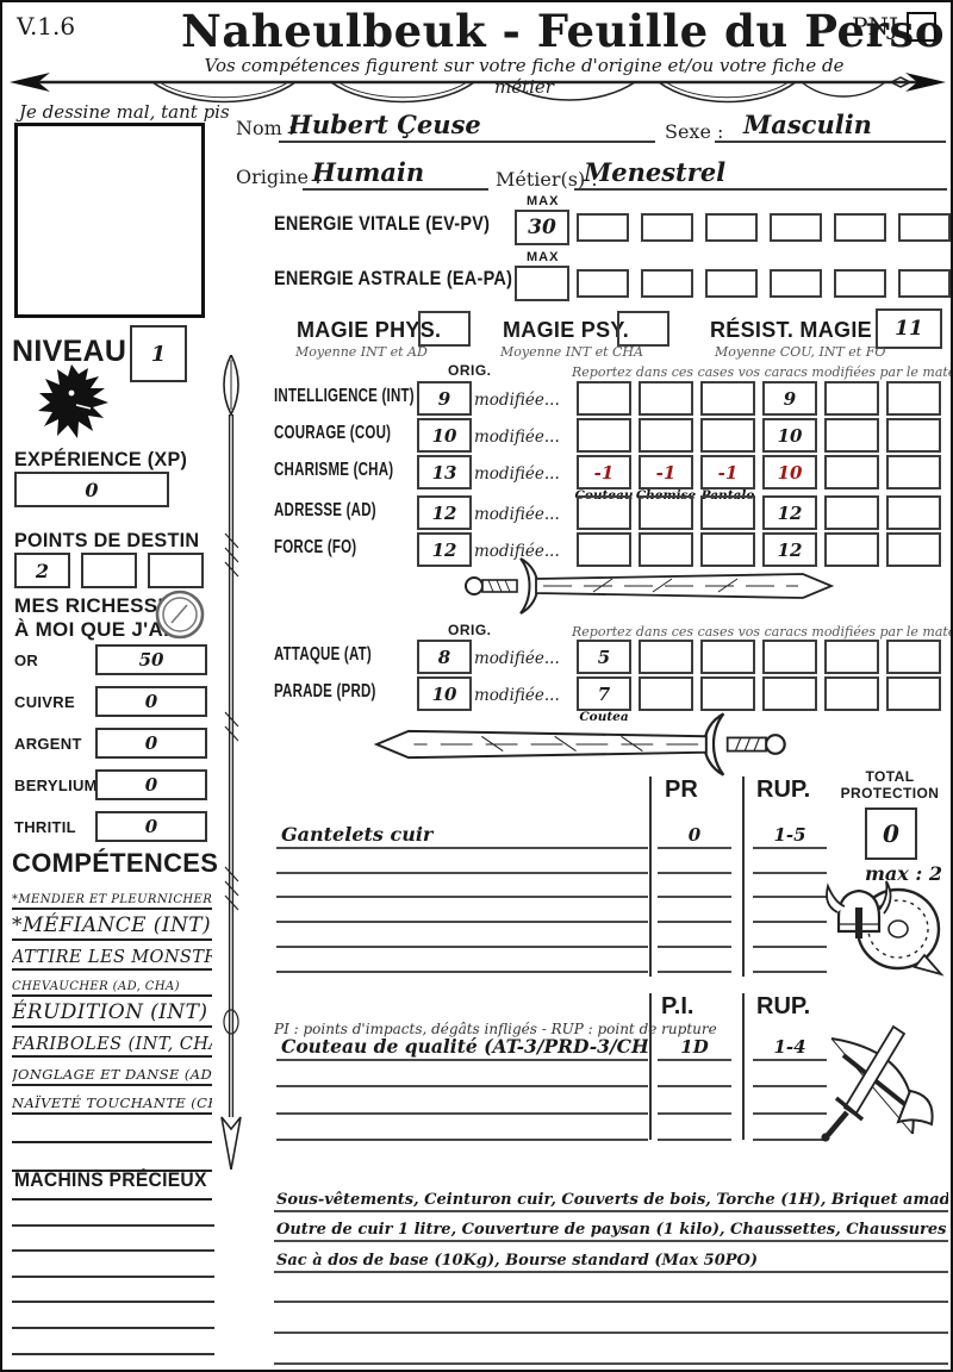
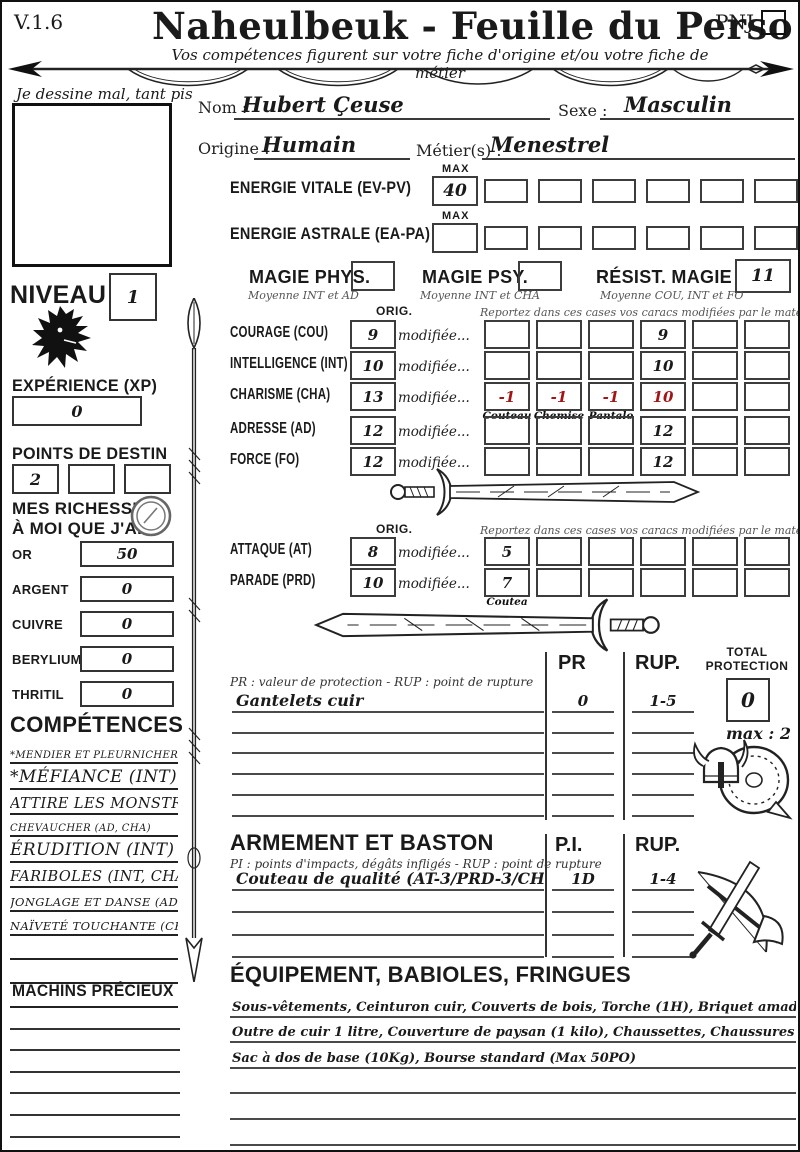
  V.1.6
  Naheulbeuk - Feuille du Pe
  Vos compétences figurent sur votre fiche d'origine et/ou votre fiche de métier
  PNJ
  Je dessine mal, tant pis
  NIVEAU
  1
  EXPÉRIENCE (XP)
  0
  POINTS DE DESTIN
  2
  MES RICHESS
  À MOI QUE J'A
  OR
  50
- CUIVRE
+ ARGENT
  0
- ARGENT
+ CUIVRE
  0
  BERYLIUM
  0
  THRITIL
  0
  COMPÉTENCES
  *MENDIER ET PLEURNICHER
  *MÉFIANCE (INT)
  ATTIRE LES MONSTR
  CHEVAUCHER (AD, CHA)
  ÉRUDITION (INT)
  FARIBOLES (INT, CH
  JONGLAGE ET DANSE (AD
  NAÏVETÉ TOUCHANTE (C
  MACHINS PRÉCIEUX
  Nom :
  Hubert Çeuse
  Sexe :
  Masculin
  Origine :
  Humain
  Métier(s) :
  Menestrel
  ENERGIE VITALE (EV-PV)
  MAX
- 30
+ 40
  ENERGIE ASTRALE (EA-PA)
  MAX
  MAGIE PHYS.
  Moyenne INT et AD
  MAGIE PSY.
  Moyenne INT et CHA
  RÉSIST. MAGIE
  11
  Moyenne COU, INT et FO
  ORIG.
  Reportez dans ces cases vos caracs modifiées par le mat
- INTELLIGENCE (INT)
+ COURAGE (COU)
  9
  modifiée...
  9
- COURAGE (COU)
+ INTELLIGENCE (INT)
  10
  modifiée...
  10
  CHARISME (CHA)
  13
  modifiée...
  -1
  Couteau
  -1
  Chemise
  -1
  Pantalo
  10
  ADRESSE (AD)
  12
  modifiée...
  12
  FORCE (FO)
  12
  modifiée...
  12
  ORIG.
  Reportez dans ces cases vos caracs modifiées par le mat
  ATTAQUE (AT)
  8
  modifiée...
  5
  PARADE (PRD)
  10
  modifiée...
  7
  Coutea
+ PR : valeur de protection - RUP : point de rupture
  PR
  RUP.
  Gantelets cuir
  0
  1-5
  TOTAL
  PROTECTION
  0
  max : 2
+ ARMEMENT ET BASTON
  PI : points d'impacts, dégâts infligés - RUP : point de rupture
  P.I.
  RUP.
  Couteau de qualité (AT-3/PRD-3/CH
  1D
  1-4
+ ÉQUIPEMENT, BABIOLES, FRINGUES
  Sous-vêtements, Ceinturon cuir, Couverts de bois, Torche (1H), Briquet amad
  Outre de cuir 1 litre, Couverture de paysan (1 kilo), Chaussettes, Chaussures
  Sac à dos de base (10Kg), Bourse standard (Max 50PO)
